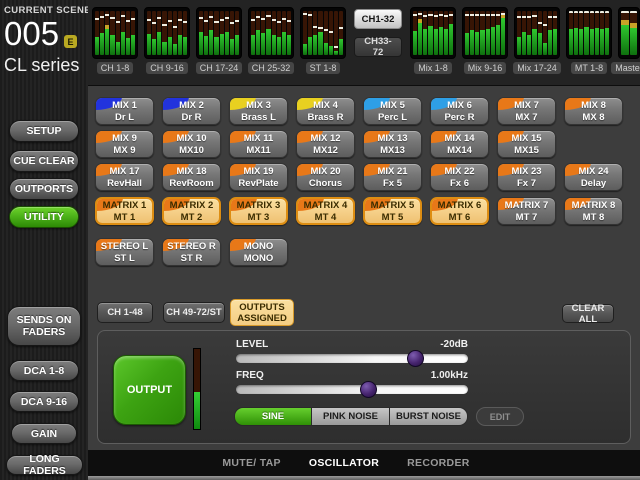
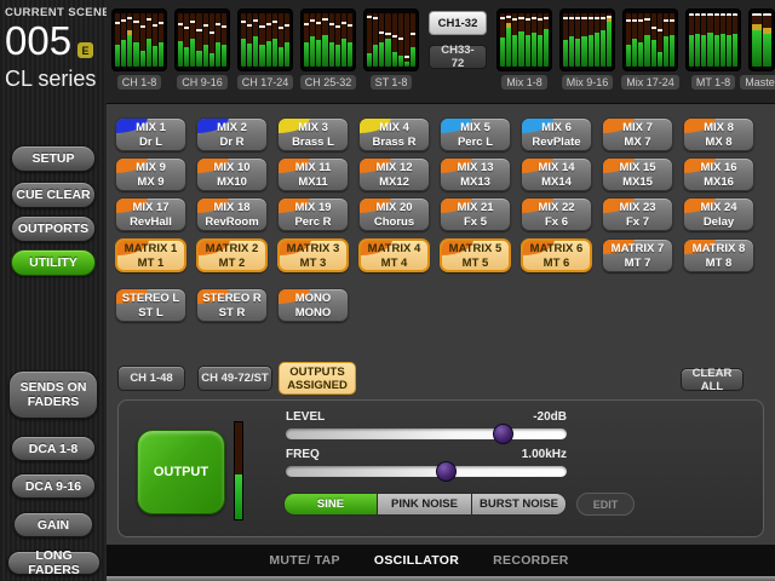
  CURRENT SCEN
  005
  E
  CL series
  SETUP
  CUE CLEAR
  OUTPORTS
  UTILITY
  SENDS ON FADERS
  DCA 1-8
  DCA 9-16
  GAIN
  LONG FADERS
  CH 1-8
  CH 9-16
  CH 17-24
  CH 25-32
  ST 1-8
  CH1-32
  CH33-72
  Mix 1-8
  Mix 9-16
  Mix 17-24
  MT 1-8
  Maste
  MIX 1
  Dr L
  MIX 2
  Dr R
  MIX 3
  Brass L
  MIX 4
  Brass R
  MIX 5
  Perc L
  MIX 6
- Perc R
+ RevPlate
  MIX 7
  MX 7
  MIX 8
  MX 8
  MIX 9
  MX 9
  MIX 10
  MX10
  MIX 11
  MX11
  MIX 12
  MX12
  MIX 13
  MX13
  MIX 14
  MX14
  MIX 15
  MX15
+ MIX 16
+ MX16
  MIX 17
  RevHall
  MIX 18
  RevRoom
  MIX 19
- RevPlate
+ Perc R
  MIX 20
  Chorus
  MIX 21
  Fx 5
  MIX 22
  Fx 6
  MIX 23
  Fx 7
  MIX 24
  Delay
  MATRIX 1
  MT 1
  MATRIX 2
  MT 2
  MATRIX 3
  MT 3
  MATRIX 4
  MT 4
  MATRIX 5
  MT 5
  MATRIX 6
  MT 6
  MATRIX 7
  MT 7
  MATRIX 8
  MT 8
  STEREO L
  ST L
  STEREO R
  ST R
  MONO
  MONO
  CH 1-48
  CH 49-72/ST
  OUTPUTS
  ASSIGNED
  CLEAR ALL
  OUTPUT
  LEVEL
  -20dB
  FREQ
  1.00kHz
  SINE
  PINK NOISE
  BURST NOISE
  EDIT
  MUTE/ TAP
  OSCILLATOR
  RECORDER
